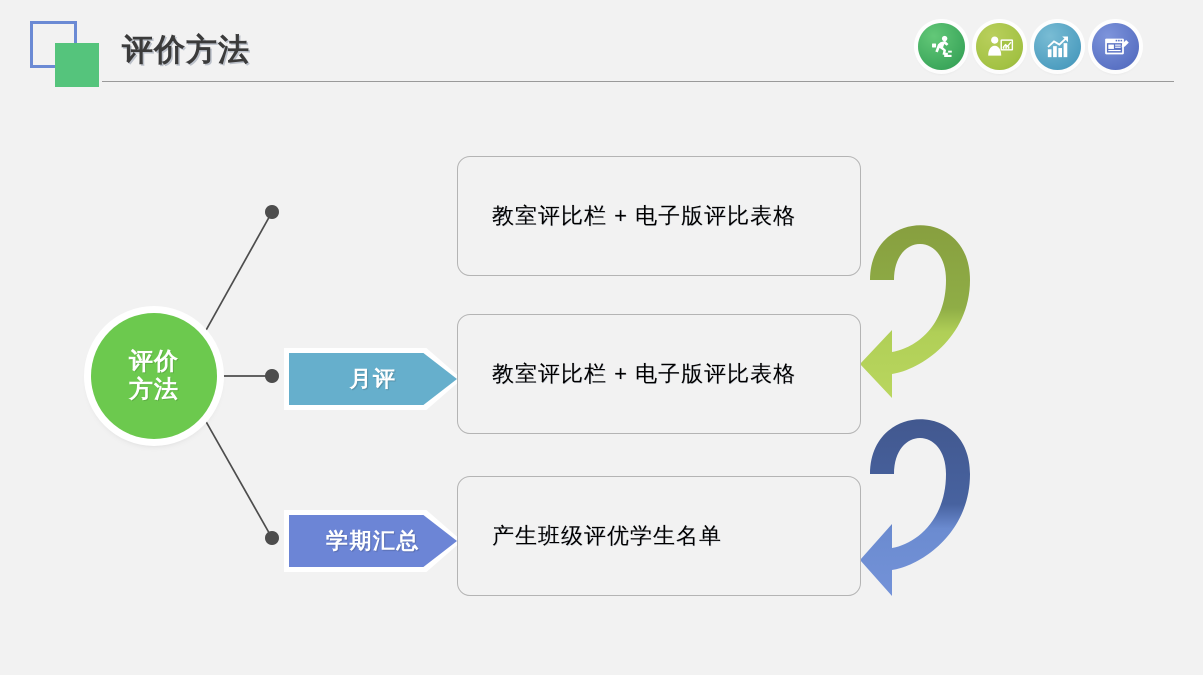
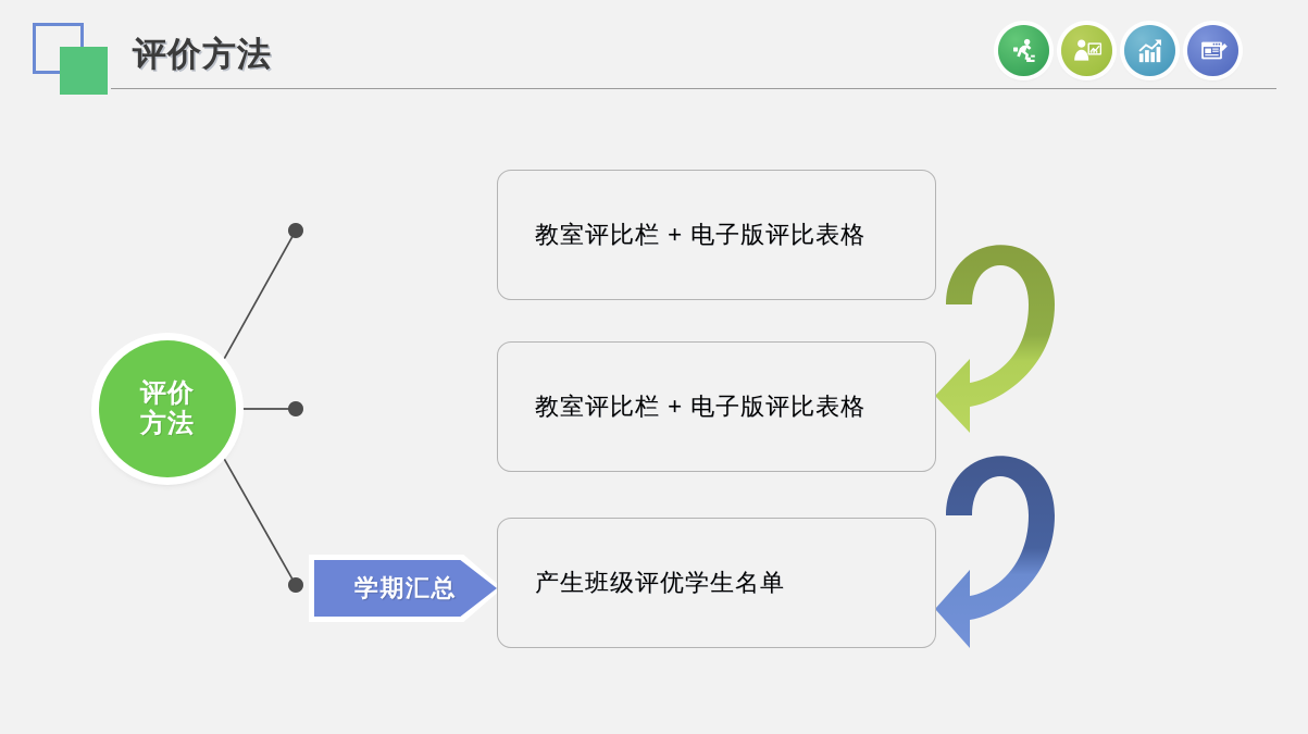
  评价方法
  评价
  方法
  教室评比栏 + 电子版评比表格
- 月评
  教室评比栏 + 电子版评比表格
  学期汇总
  产生班级评优学生名单
